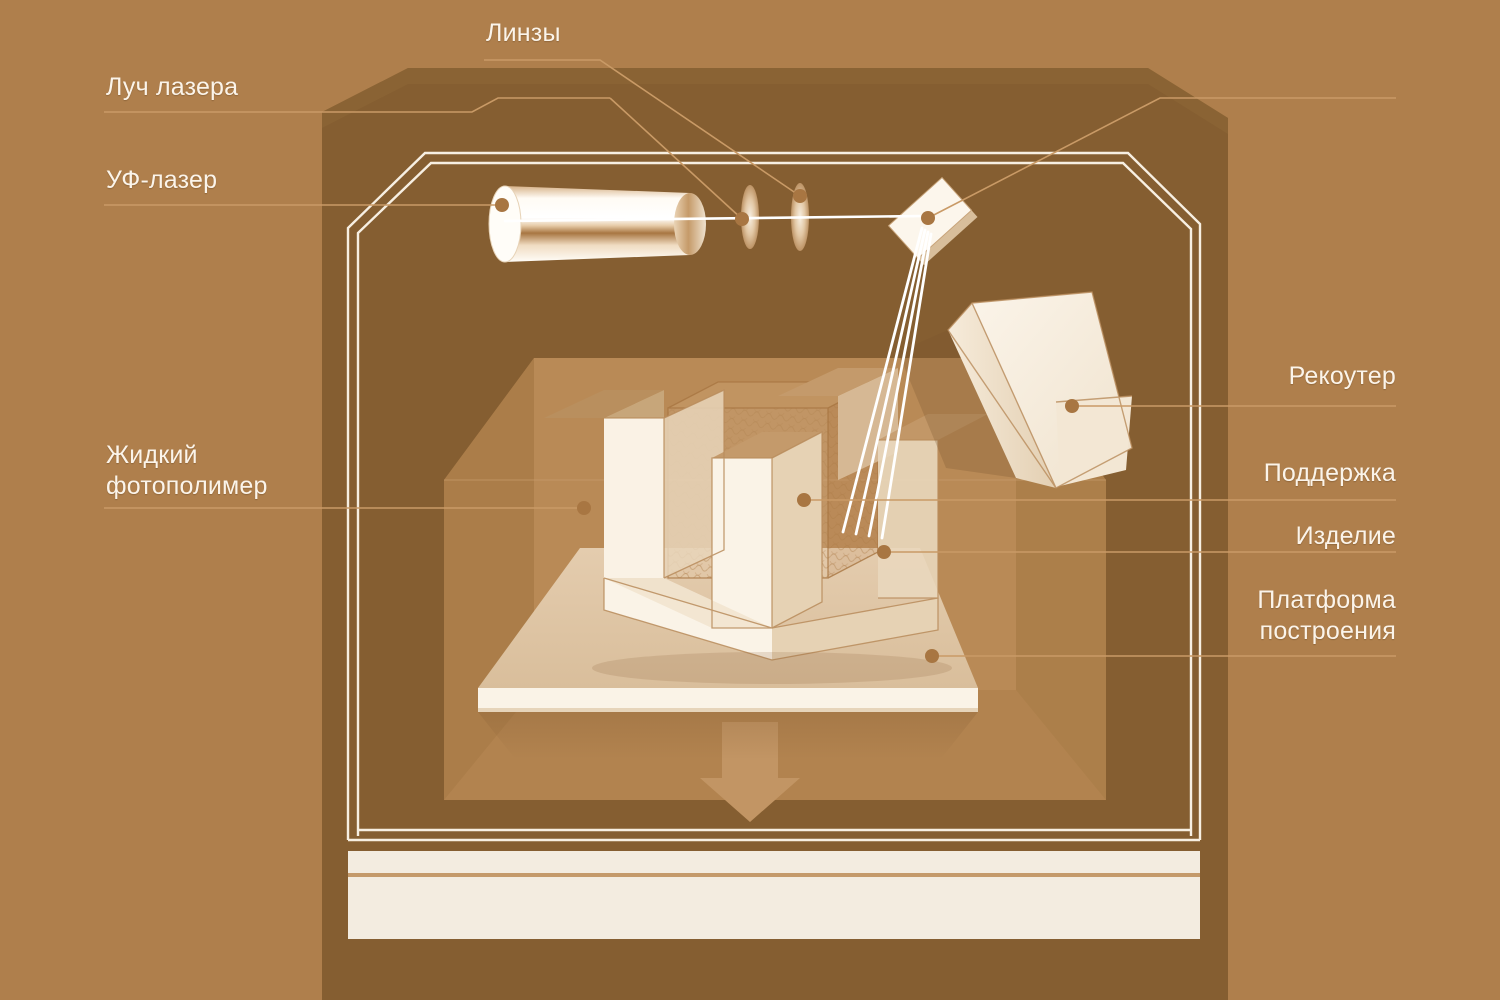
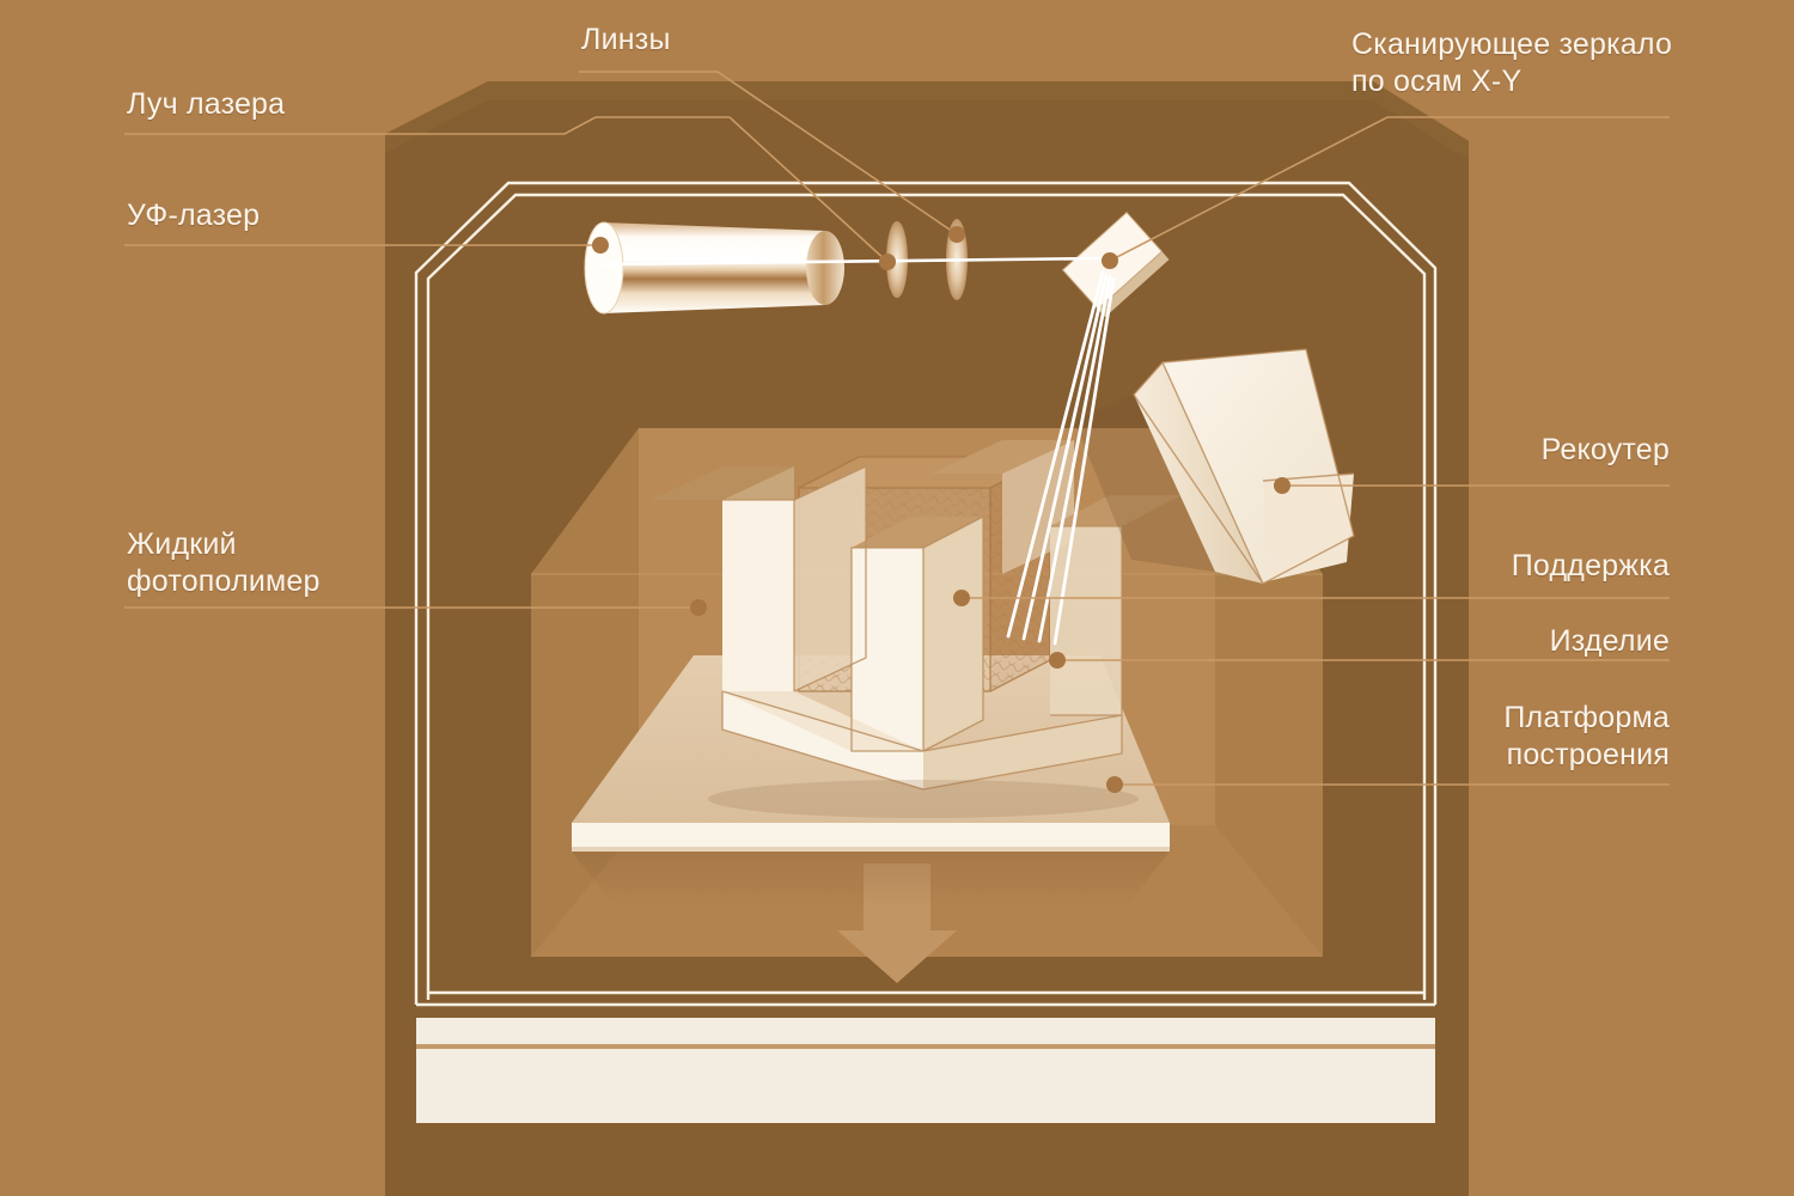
  Луч лазера
  УФ-лазер
  Линзы
+ Сканирующее зеркало
+ по осям X-Y
  Жидкий
  фотополимер
  Рекоутер
  Поддержка
  Изделие
  Платформа
  построения
